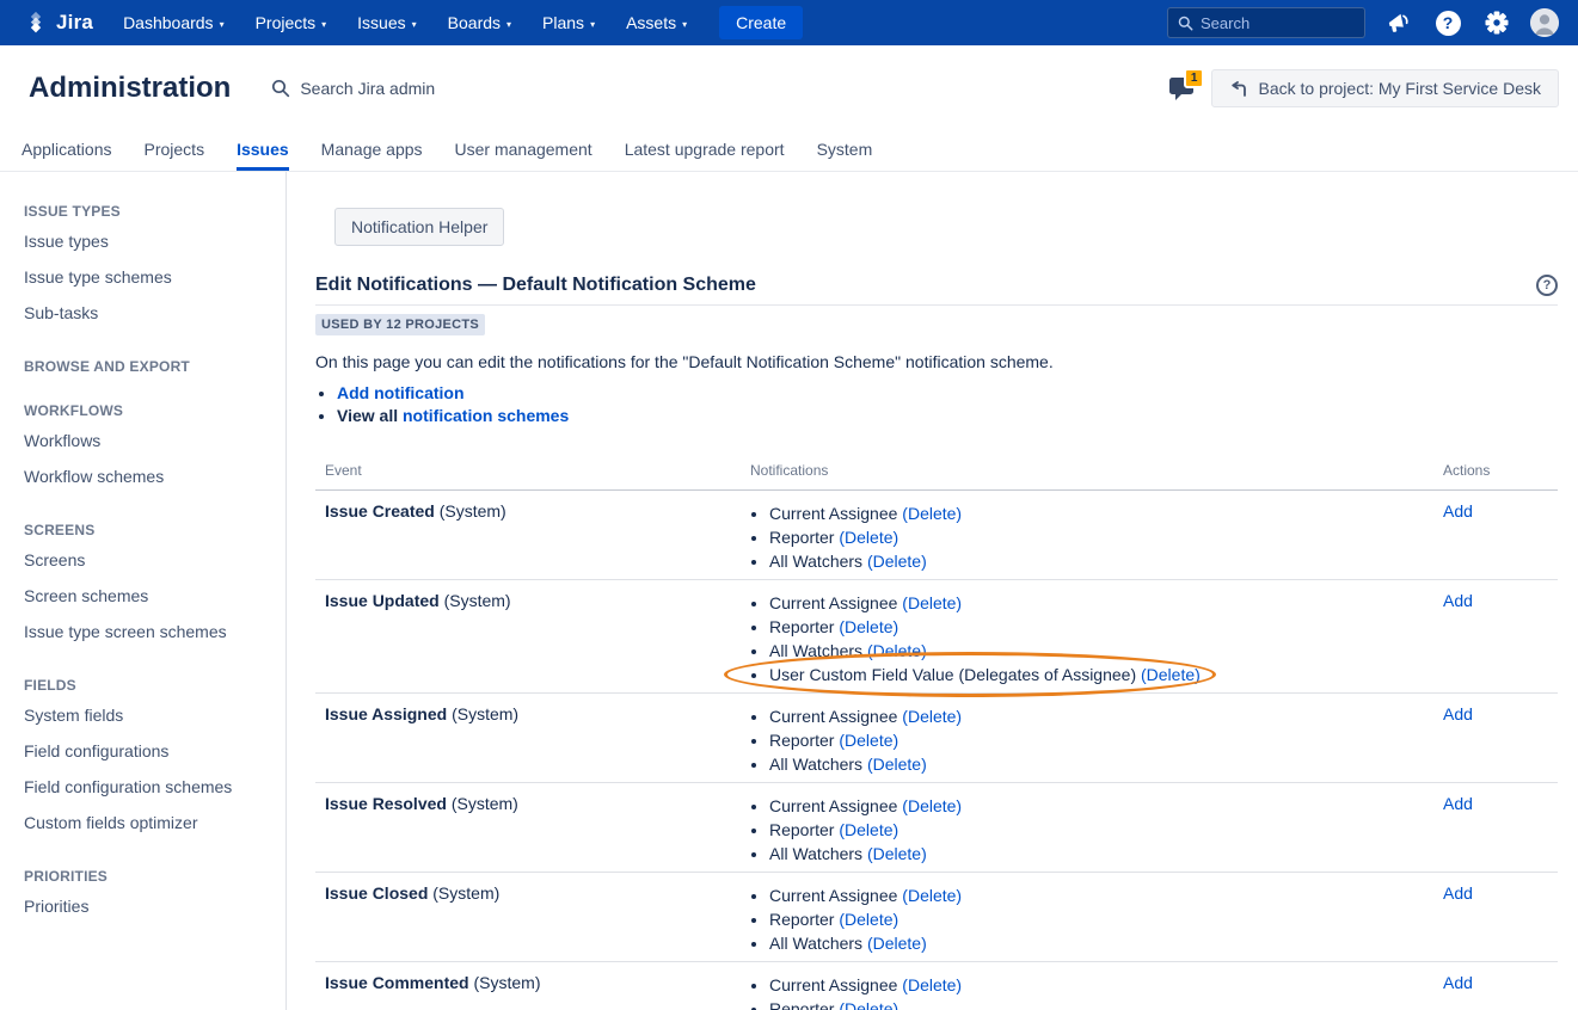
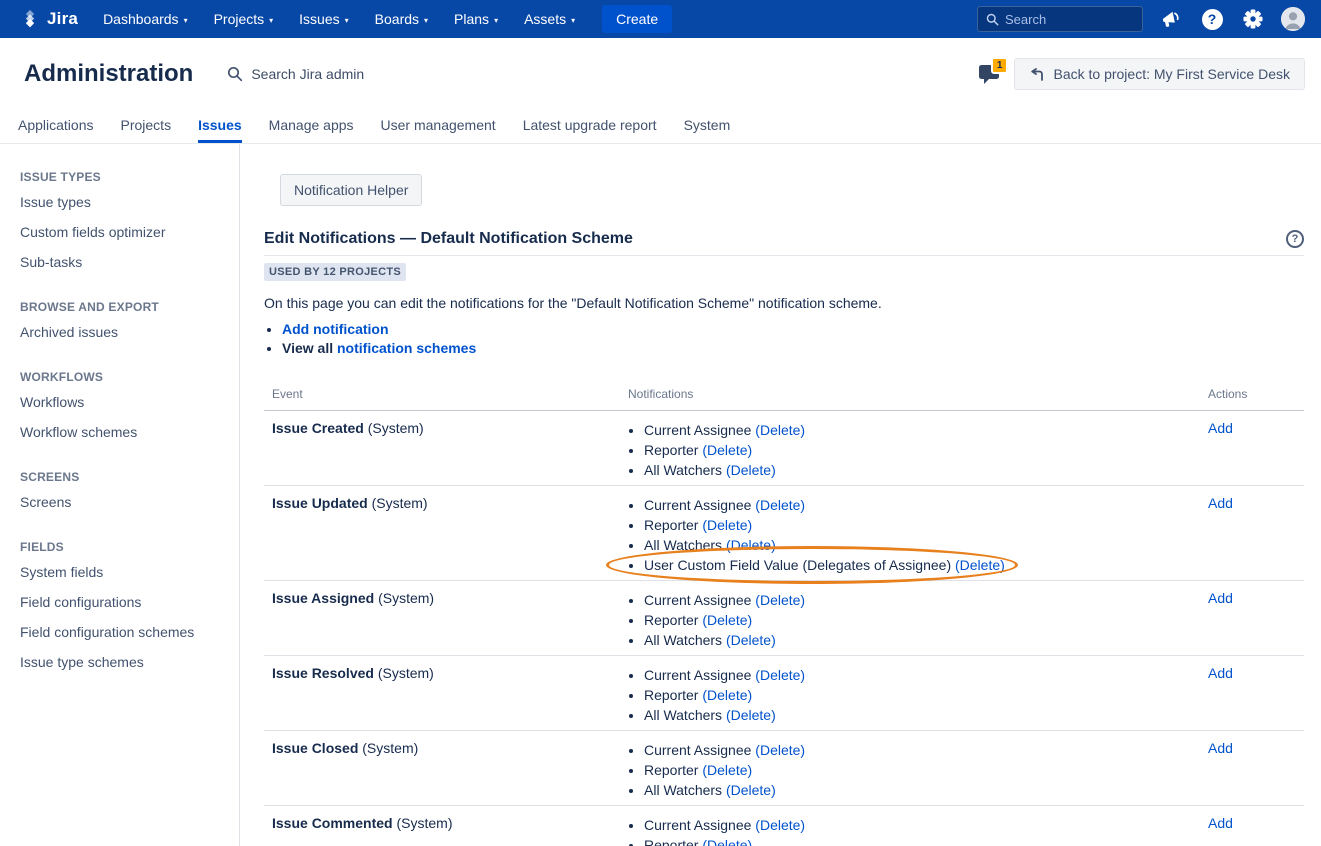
  Jira
  Dashboards
  ▾
  Projects
  ▾
  Issues
  ▾
  Boards
  ▾
  Plans
  ▾
  Assets
  ▾
  Create
  Search
  ?
  Administration
  Search Jira admin
  1
  Back to project: My First Service Desk
  Applications
  Projects
  Issues
  Manage apps
  User management
  Latest upgrade report
  System
  ISSUE TYPES
  Issue types
- Issue type schemes
+ Custom fields optimizer
  Sub-tasks
  BROWSE AND EXPORT
+ Archived issues
  WORKFLOWS
  Workflows
  Workflow schemes
  SCREENS
  Screens
- Screen schemes
- Issue type screen schemes
  FIELDS
  System fields
  Field configurations
  Field configuration schemes
- Custom fields optimizer
+ Issue type schemes
- PRIORITIES
- Priorities
  Notification Helper
  Edit Notifications — Default Notification Scheme
  ?
  USED BY 12 PROJECTS
  On this page you can edit the notifications for the "Default Notification Scheme" notification scheme.
  Add notification
  View all notification schemes
  Event	Notifications	Actions
  Issue Created (System)	Current Assignee (Delete)Reporter (Delete)All Watchers (Delete)	Add
  Issue Updated (System)	Current Assignee (Delete)Reporter (Delete)All Watchers (Delete)User Custom Field Value (Delegates of Assignee) (Delete)	Add
  Issue Assigned (System)	Current Assignee (Delete)Reporter (Delete)All Watchers (Delete)	Add
  Issue Resolved (System)	Current Assignee (Delete)Reporter (Delete)All Watchers (Delete)	Add
  Issue Closed (System)	Current Assignee (Delete)Reporter (Delete)All Watchers (Delete)	Add
  Issue Commented (System)	Current Assignee (Delete)Reporter (Delete)	Add
